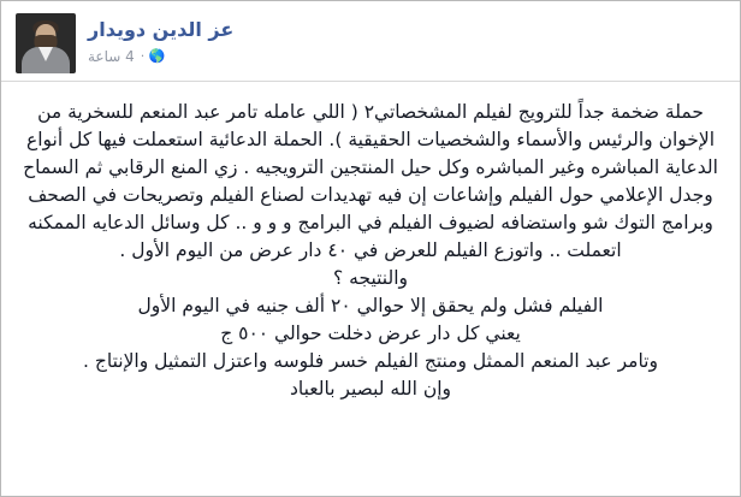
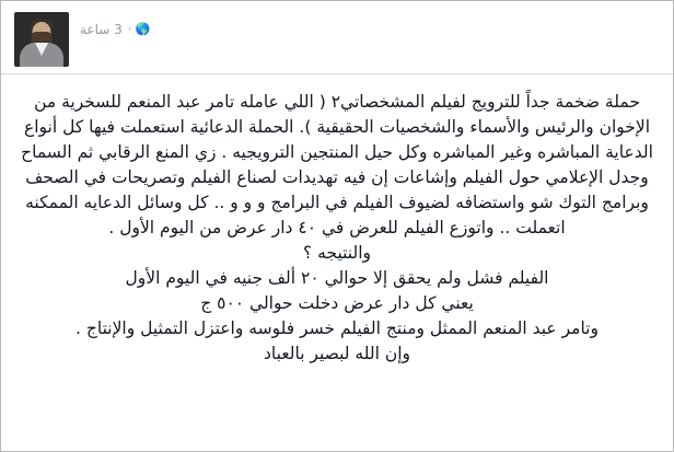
- عز الدين دويدار
  🌎
  ·
- 4 ساعة
+ 3 ساعة
  حملة ضخمة جداً للترويج لفيلم المشخصاتي٢ ( اللي عامله تامر عبد المنعم للسخرية من الإخوان والرئيس والأسماء والشخصيات الحقيقية ). الحملة الدعائية استعملت فيها كل أنواع الدعاية المباشره وغير المباشره وكل حيل المنتجين الترويجيه . زي المنع الرقابي ثم السماح وجدل الإعلامي حول الفيلم وإشاعات إن فيه تهديدات لصناع الفيلم وتصريحات في الصحف وبرامج التوك شو واستضافه لضيوف الفيلم في البرامج و و و .. كل وسائل الدعايه الممكنه اتعملت .. واتوزع الفيلم للعرض في ٤٠ دار عرض من اليوم الأول .
  والنتيجه ؟
  الفيلم فشل ولم يحقق إلا حوالي ٢٠ ألف جنيه في اليوم الأول
  يعني كل دار عرض دخلت حوالي ٥٠٠ ج
  وتامر عبد المنعم الممثل ومنتج الفيلم خسر فلوسه واعتزل التمثيل والإنتاج .
  وإن الله لبصير بالعباد
